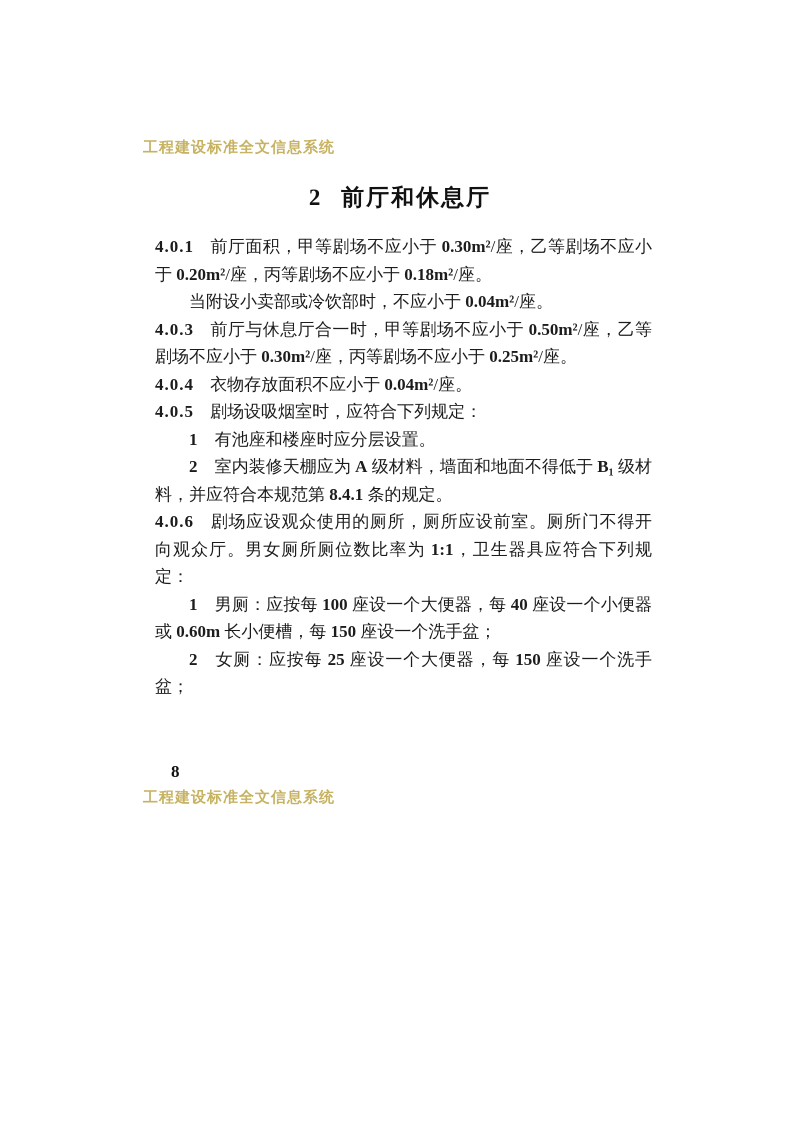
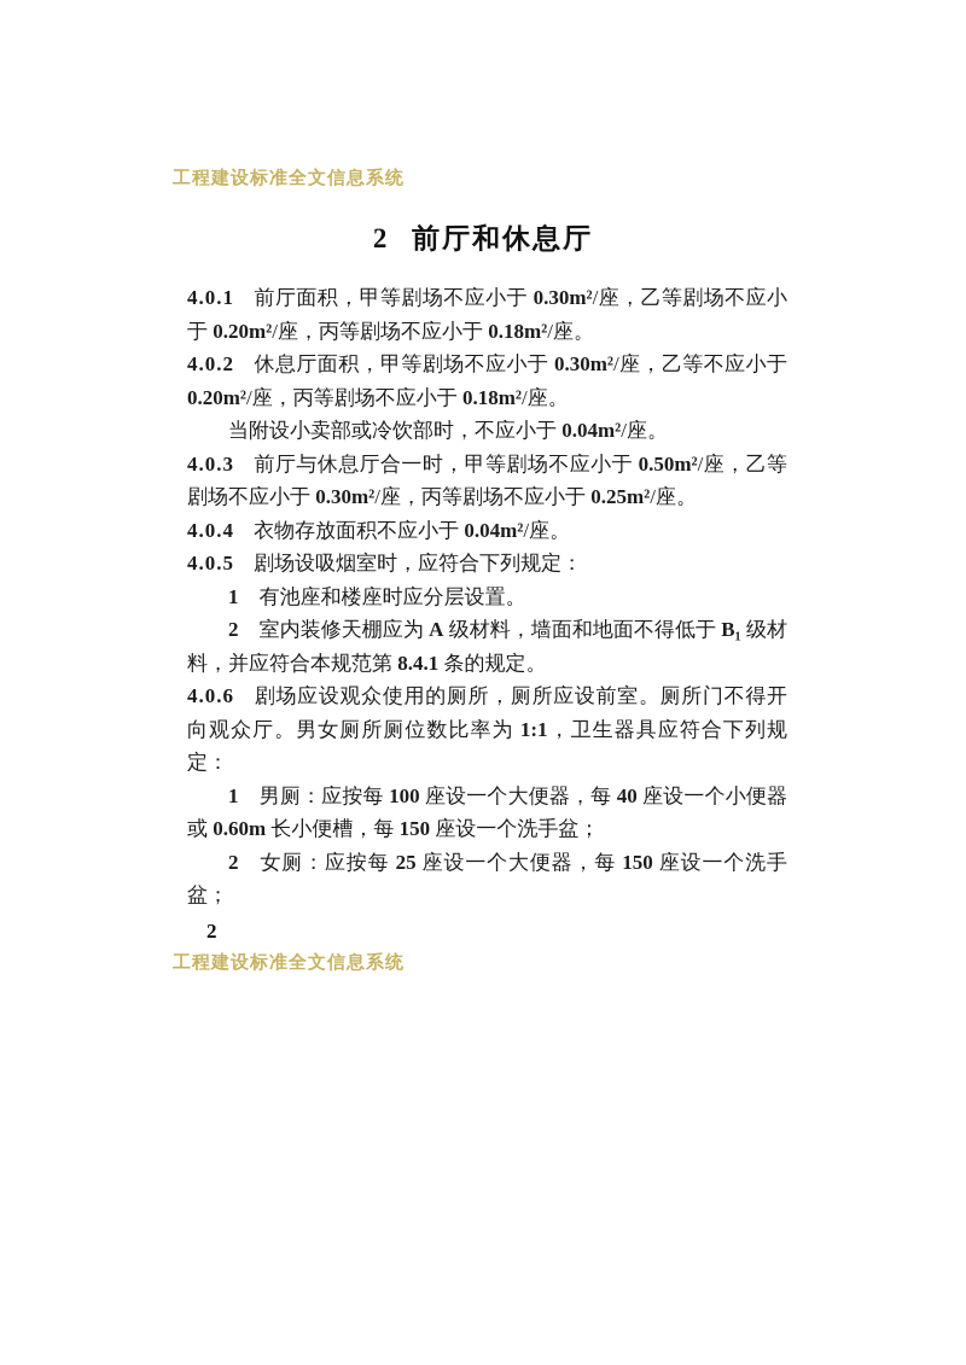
  工程建设标准全文信息系统
  2 前厅和休息厅
  4.0.1 前厅面积，甲等剧场不应小于 0.30m²/座，乙等剧场不应小于 0.20m²/座，丙等剧场不应小于 0.18m²/座。
+ 4.0.2 休息厅面积，甲等剧场不应小于 0.30m²/座，乙等不应小于 0.20m²/座，丙等剧场不应小于 0.18m²/座。
  当附设小卖部或冷饮部时，不应小于 0.04m²/座。
  4.0.3 前厅与休息厅合一时，甲等剧场不应小于 0.50m²/座，乙等剧场不应小于 0.30m²/座，丙等剧场不应小于 0.25m²/座。
  4.0.4 衣物存放面积不应小于 0.04m²/座。
  4.0.5 剧场设吸烟室时，应符合下列规定：
  1 有池座和楼座时应分层设置。
  2 室内装修天棚应为 A 级材料，墙面和地面不得低于 B₁ 级材料，并应符合本规范第 8.4.1 条的规定。
  4.0.6 剧场应设观众使用的厕所，厕所应设前室。厕所门不得开向观众厅。男女厕所厕位数比率为 1:1，卫生器具应符合下列规定：
  1 男厕：应按每 100 座设一个大便器，每 40 座设一个小便器或 0.60m 长小便槽，每 150 座设一个洗手盆；
  2 女厕：应按每 25 座设一个大便器，每 150 座设一个洗手盆；
- 8
+ 2
  工程建设标准全文信息系统
